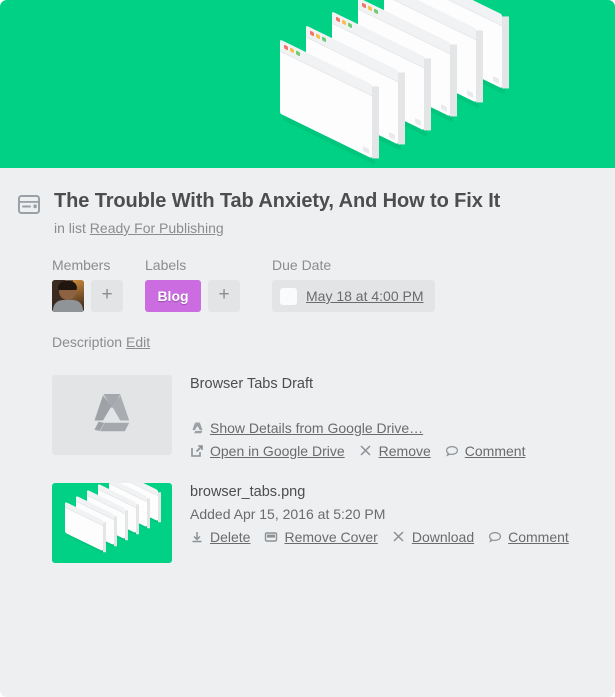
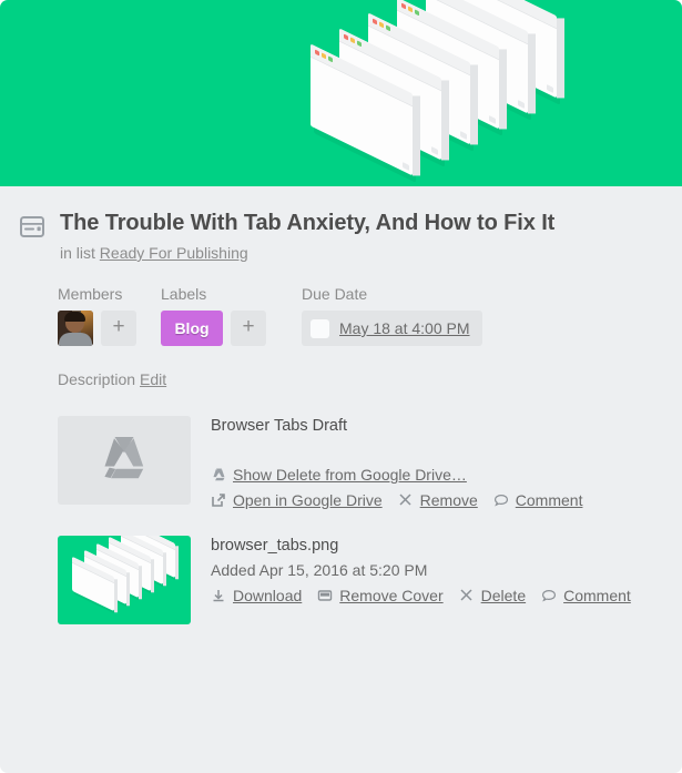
  The Trouble With Tab Anxiety, And How to Fix It
  in list Ready For Publishing
  Members
  +
  Labels
  Blog
  +
  Due Date
  May 18 at 4:00 PM
  Description Edit
  Browser Tabs Draft
- Show Details from Google Drive…
+ Show Delete from Google Drive…
  Open in Google Drive
  Remove
  Comment
  browser_tabs.png
  Added Apr 15, 2016 at 5:20 PM
- Delete
+ Download
  Remove Cover
- Download
+ Delete
  Comment
